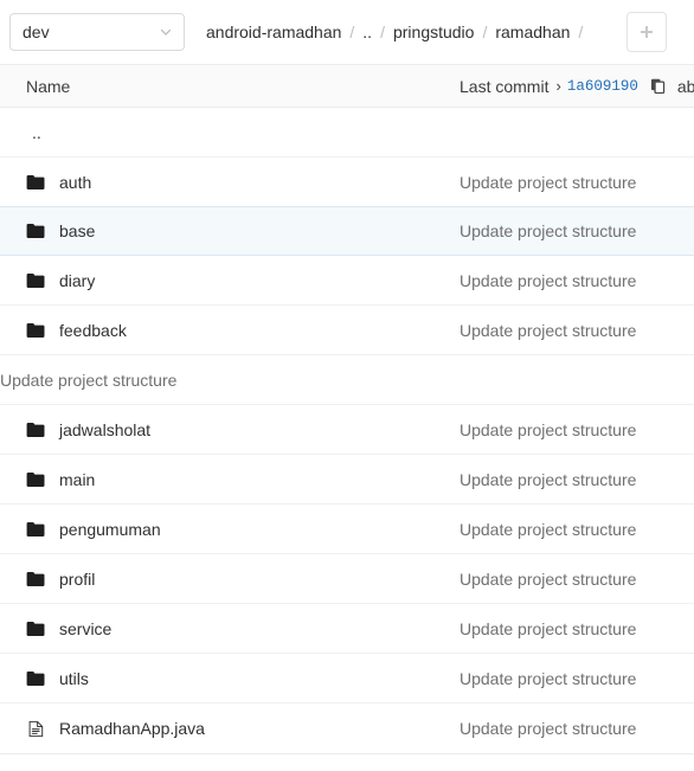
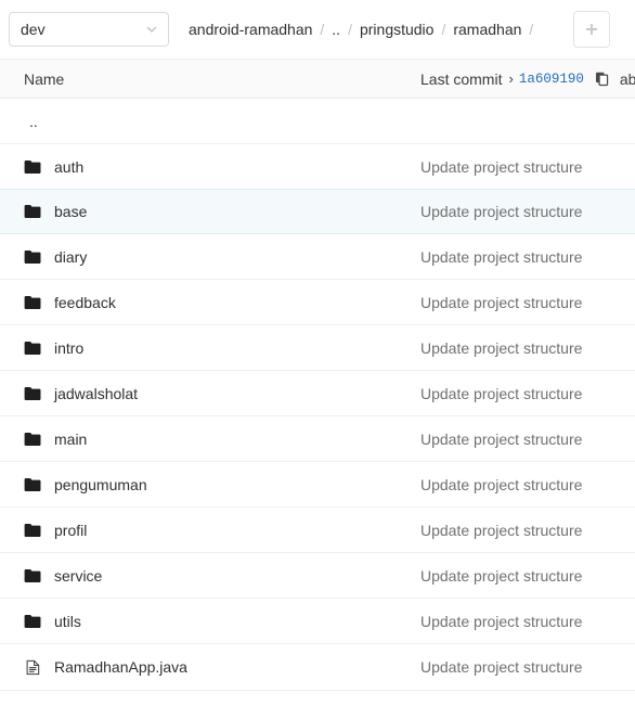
  dev
  android-ramadhan
  /
  ..
  /
  pringstudio
  /
  ramadhan
  /
  Name
  Last commit
  ›
  1a609190
  ..
  auth
  Update project structure
  base
  Update project structure
  diary
  Update project structure
  feedback
  Update project structure
+ intro
  Update project structure
  jadwalsholat
  Update project structure
  main
  Update project structure
  pengumuman
  Update project structure
  profil
  Update project structure
  service
  Update project structure
  utils
  Update project structure
  RamadhanApp.java
  Update project structure
